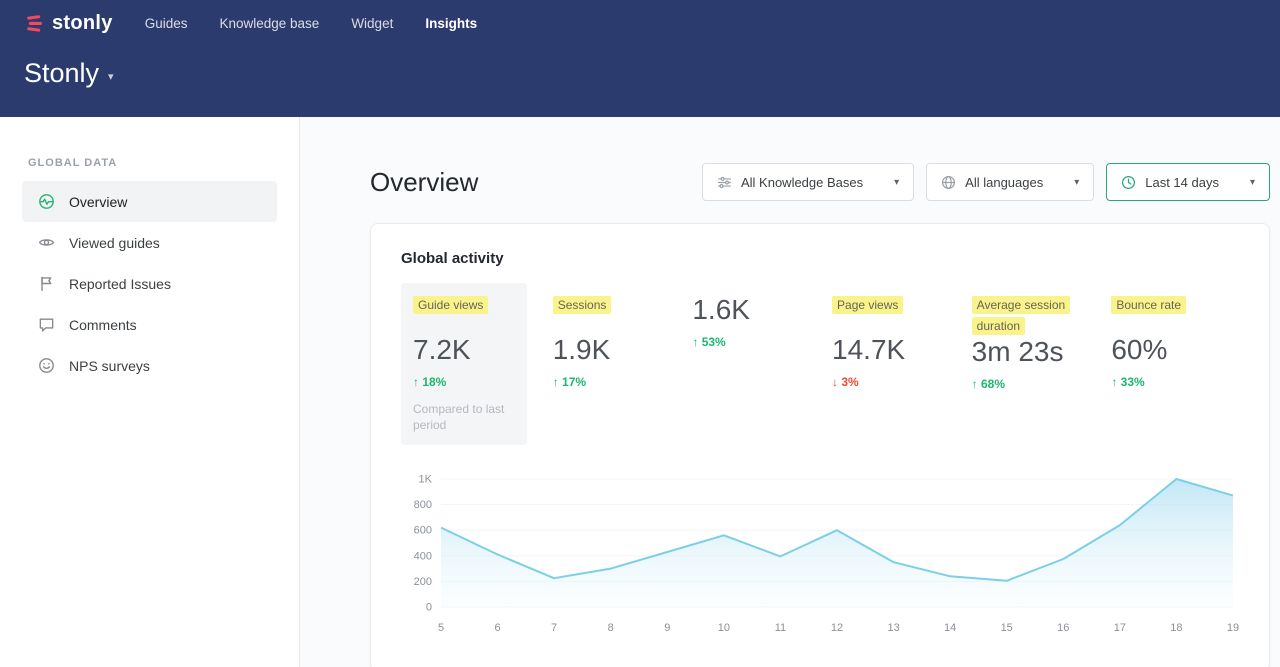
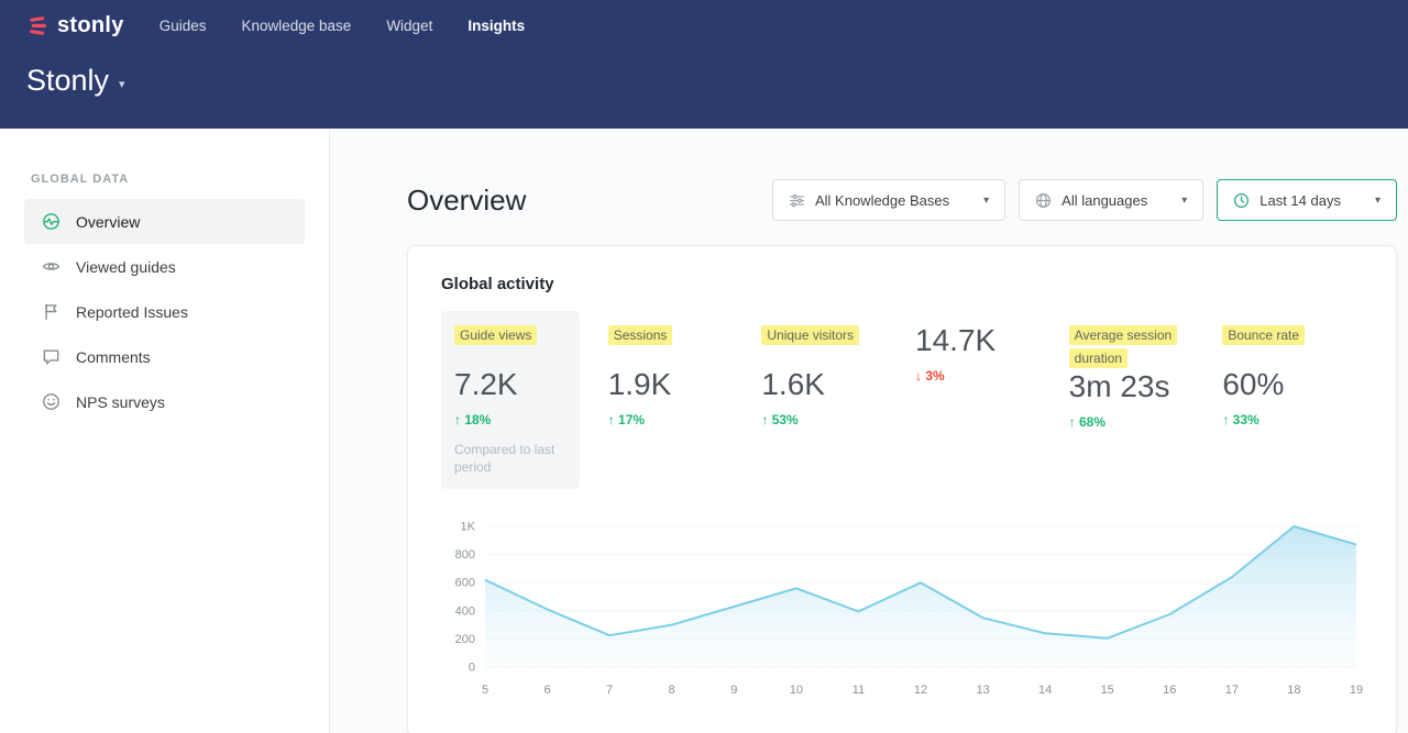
  stonly
  Guides
  Knowledge base
  Widget
  Insights
  Stonly
  ▾
  GLOBAL DATA
  Overview
  Viewed guides
  Reported Issues
  Comments
  NPS surveys
  Overview
  All Knowledge Bases
  ▾
  All languages
  ▾
  Last 14 days
  ▾
  Global activity
  Guide views
  7.2K
  ↑ 18%
  Compared to last period
  Sessions
  1.9K
  ↑ 17%
+ Unique visitors
  1.6K
  ↑ 53%
- Page views
  14.7K
  ↓ 3%
  Average session duration
  3m 23s
  ↑ 68%
  Bounce rate
  60%
  ↑ 33%
  0
  200
  400
  600
  800
  1K
  5
  6
  7
  8
  9
  10
  11
  12
  13
  14
  15
  16
  17
  18
  19
